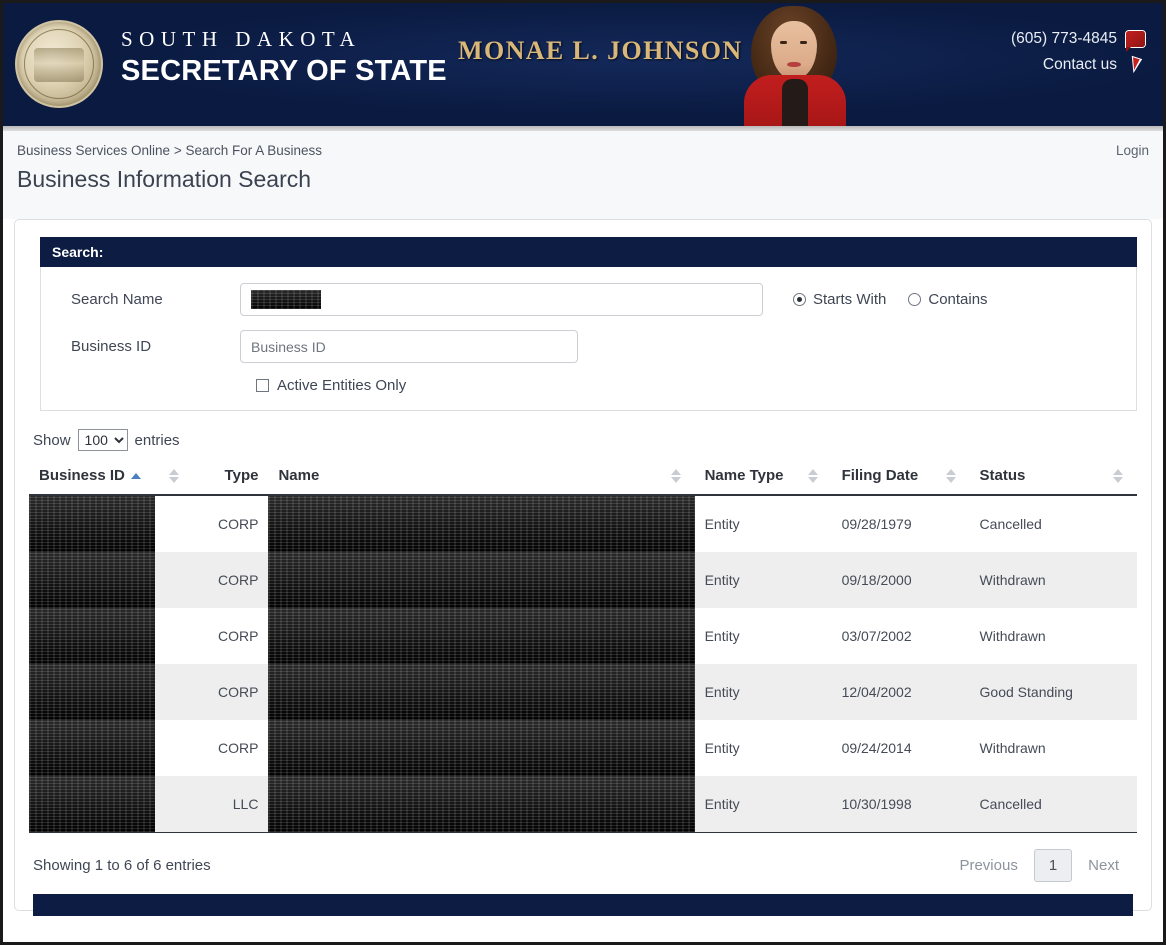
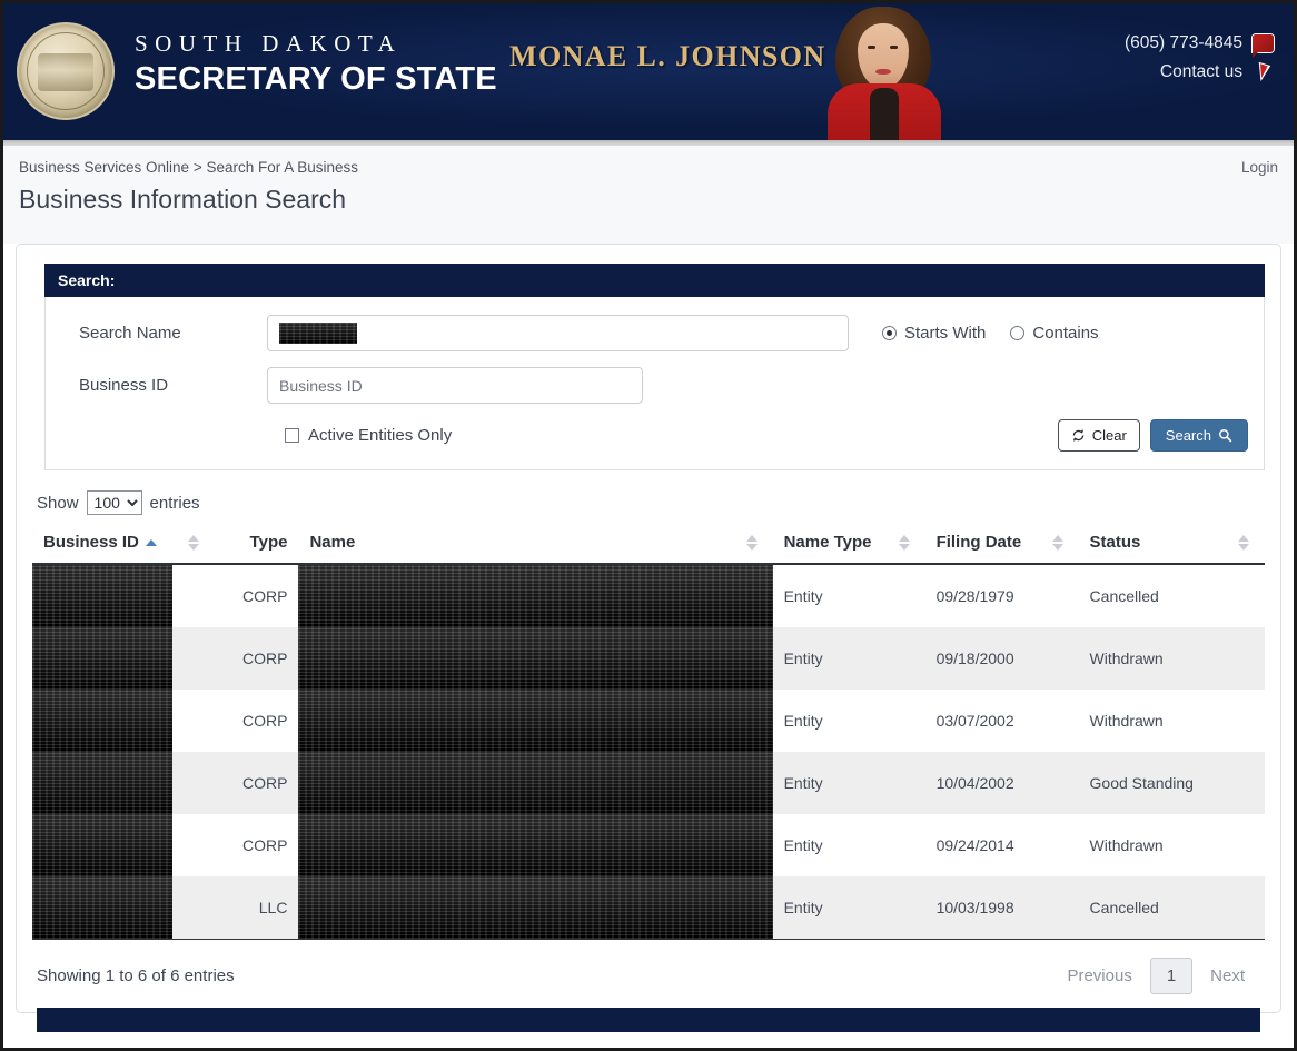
  SOUTH DAKOTA
  SECRETARY OF STATE
  MONAE L. JOHNSON
  (605) 773-4845
  Contact us
  Business Services Online > Search For A Business
  Login
  Business Information Search
  Search:
  Search Name
  Starts With
  Contains
  Business ID
  Business ID
  Active Entities Only
+ Clear
+ Search
  Show
  100
  entries
  Business ID	Type	Name	Name Type	Filing Date	Status
  	CORP		Entity	09/28/1979	Cancelled
  	CORP		Entity	09/18/2000	Withdrawn
  	CORP		Entity	03/07/2002	Withdrawn
- 	CORP		Entity	12/04/2002	Good Standing
+ 	CORP		Entity	10/04/2002	Good Standing
  	CORP		Entity	09/24/2014	Withdrawn
- 	LLC		Entity	10/30/1998	Cancelled
+ 	LLC		Entity	10/03/1998	Cancelled
  Showing 1 to 6 of 6 entries
  Previous
  1
  Next
